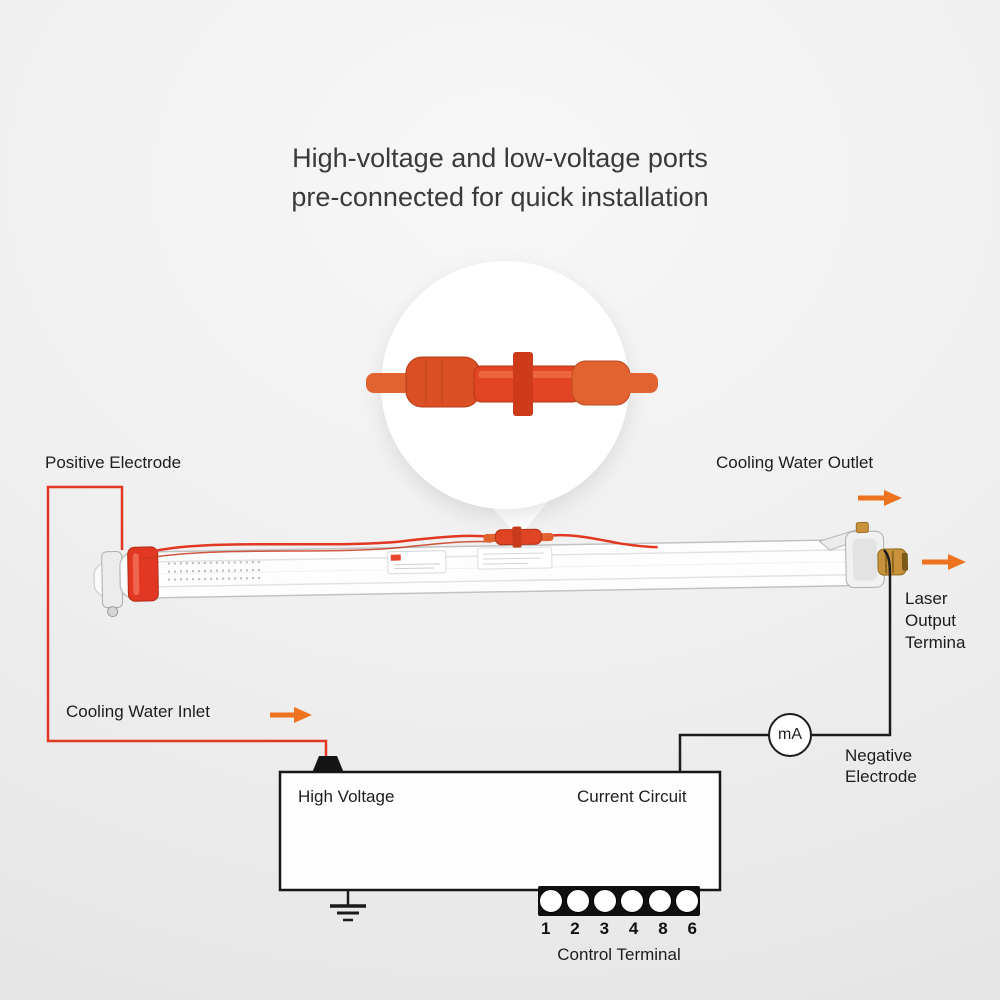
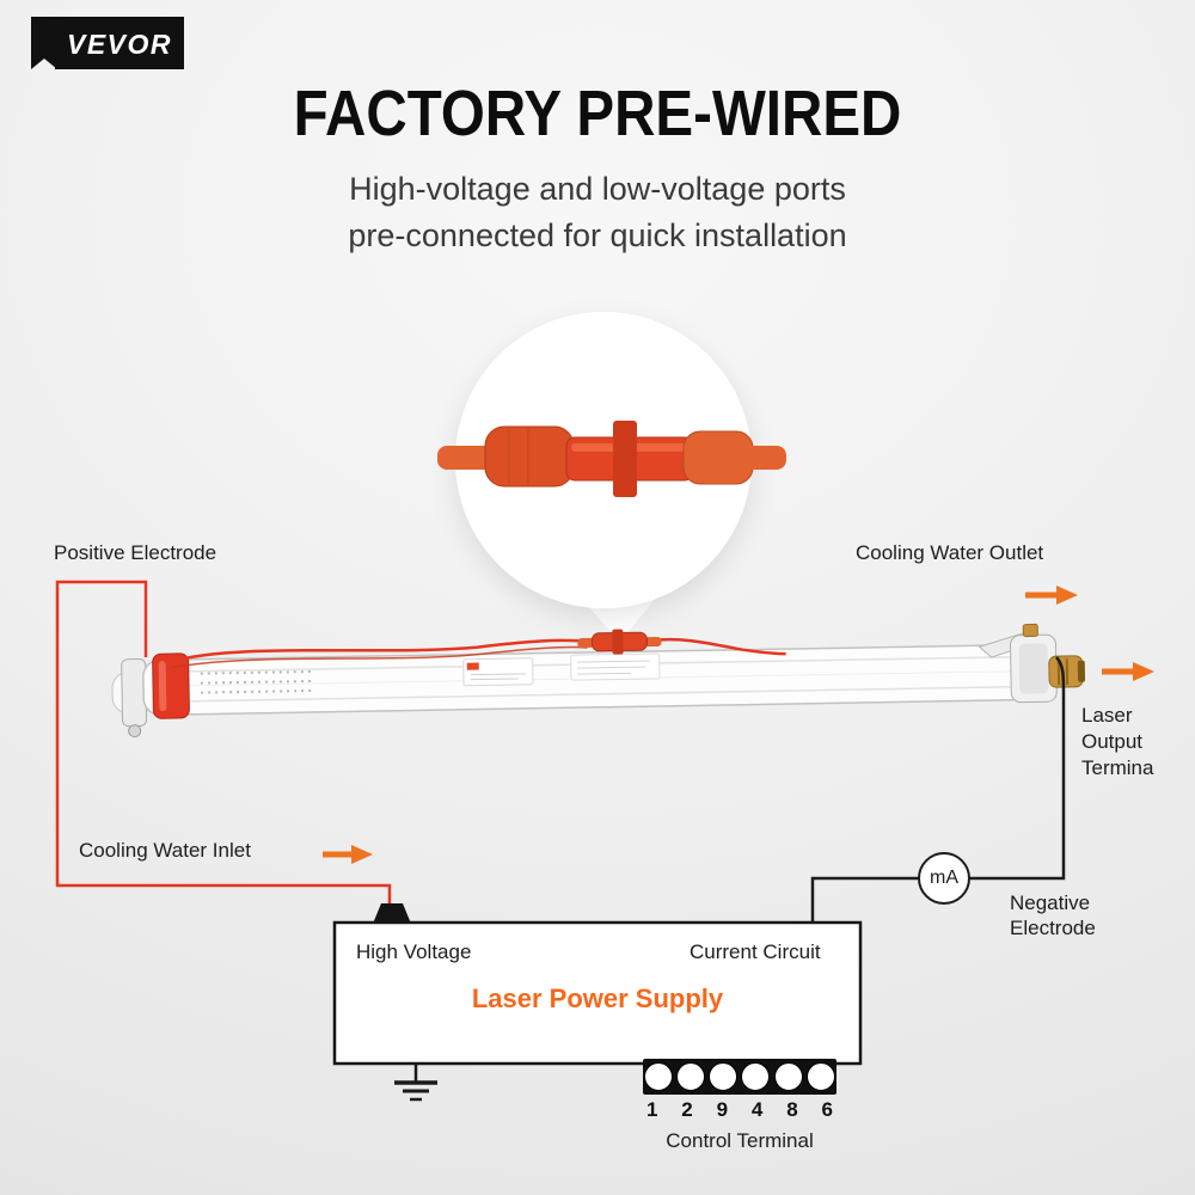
+ VEVOR
+ FACTORY PRE-WIRED
  High-voltage and low-voltage ports
  pre-connected for quick installation
  Positive Electrode
  Cooling Water Outlet
  Cooling Water Inlet
  Laser
  Output
  Termina
  mA
  Negative
  Electrode
  High Voltage
  Current Circuit
+ Laser Power Supply
  1
  2
- 3
+ 9
  4
  8
  6
  Control Terminal
